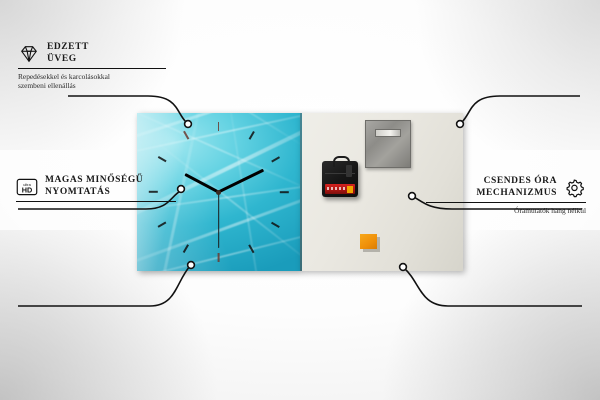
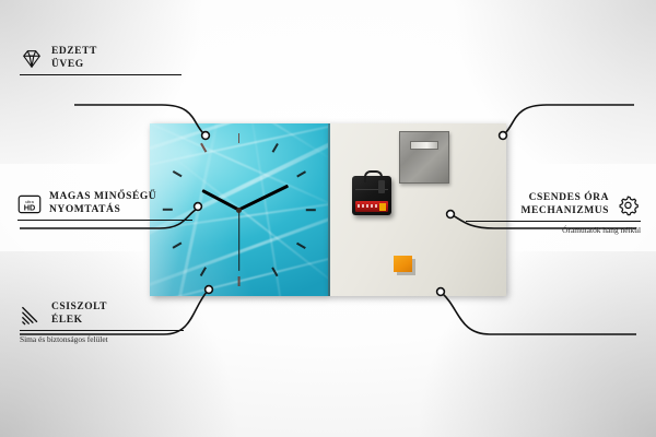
  EDZETT
  ÜVEG
- Repedésekkel és karcolásokkal
- szembeni ellenállás
  HD
  MAGAS MINŐSÉGŰ
  NYOMTATÁS
+ CSISZOLT
+ ÉLEK
+ Sima és biztonságos felület
  CSENDES ÓRA
  MECHANIZMUS
  Óramutatók hang nélkül
